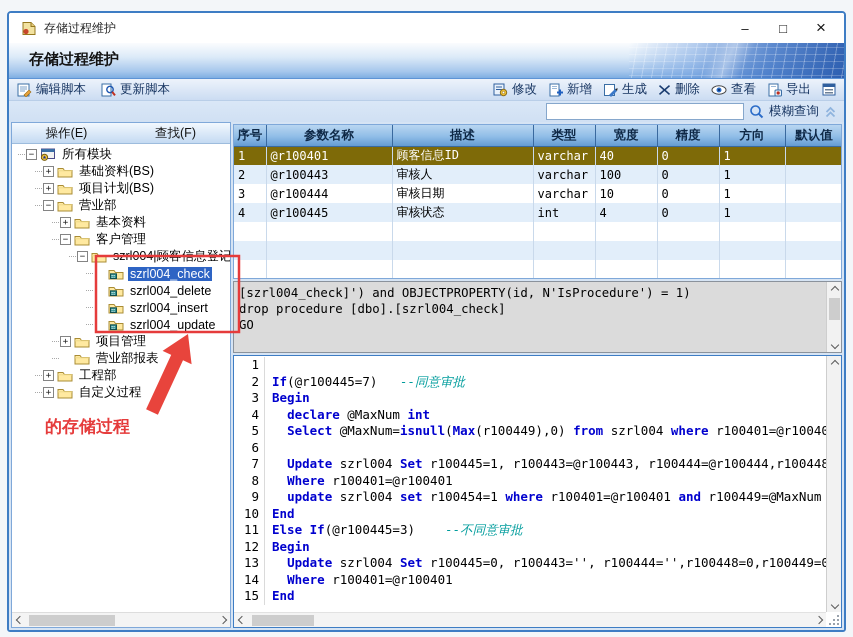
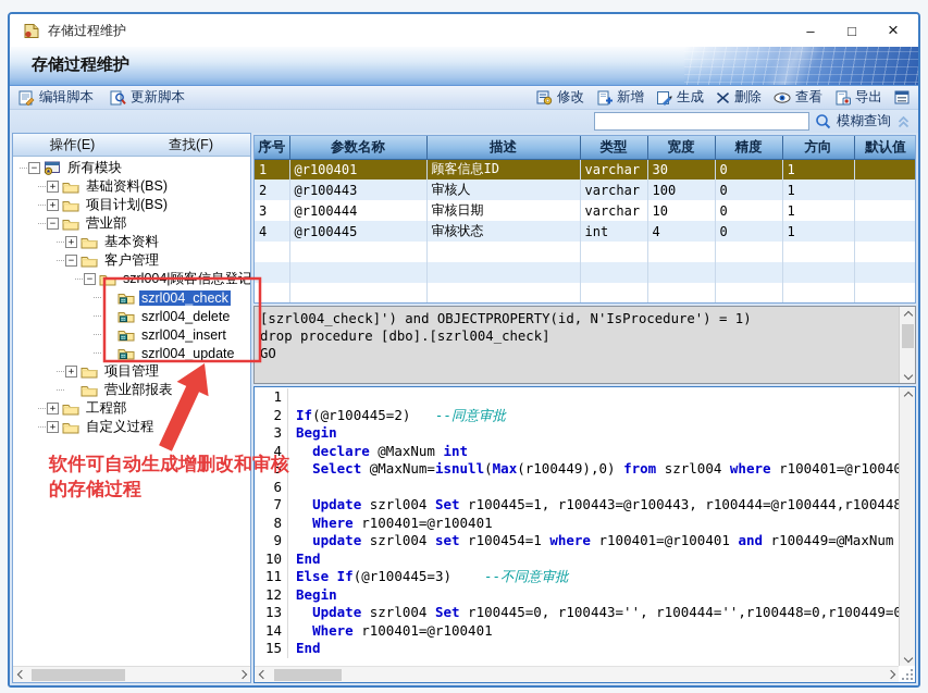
  存储过程维护
  –
  □
  ×
  存储过程维护
  编辑脚本
  更新脚本
  修改
  新增
  生成
  删除
  查看
  导出
  模糊查询
  操作(E)
  查找(F)
  −
  所有模块
  +
  基础资料(BS)
  +
  项目计划(BS)
  −
  营业部
  +
  基本资料
  −
  客户管理
  −
  szrl004_check
  szrl004_delete
  szrl004_insert
  szrl004_update
  +
  项目管理
  营业部报表
  +
  工程部
  +
  自定义过程
  序号	参数名称	描述	类型	宽度	精度	方向	默认值
- 1	@r100401	顾客信息ID	varchar	40	0	1
+ 1	@r100401	顾客信息ID	varchar	30	0	1
  2	@r100443	审核人	varchar	100	0	1
  3	@r100444	审核日期	varchar	10	0	1
  4	@r100445	审核状态	int	4	0	1
  [szrl004_check]') and OBJECTPROPERTY(id, N'IsProcedure') = 1)
  drop procedure [dbo].[szrl004_check]
  GO
  1
  2
  If
- (@r100445=7)
+ (@r100445=2)
  --同意审批
  3
  Begin
  4
  declare
  @MaxNum
  int
  5
  Select
  @MaxNum=
  isnull
  (
  Max
  (r100449),0)
  from
  szrl004
  where
  r100401=@r1004
  6
  7
  Update
  szrl004
  Set
  r100445=1, r100443=@r100443, r100444=@r100444,r10044
  8
  Where
  r100401=@r100401
  9
  update
  szrl004
  set
  r100454=1
  where
  r100401=@r100401
  and
  r100449=@MaxNum
  10
  End
  11
  Else
  If
  (@r100445=3)
  --不同意审批
  12
  Begin
  13
  Update
  szrl004
  Set
  r100445=0, r100443='', r100444='',r100448=0,r100449=
  14
  Where
  r100401=@r100401
  15
  End
+ 软件可自动生成增删改和审核
  的存储过程
